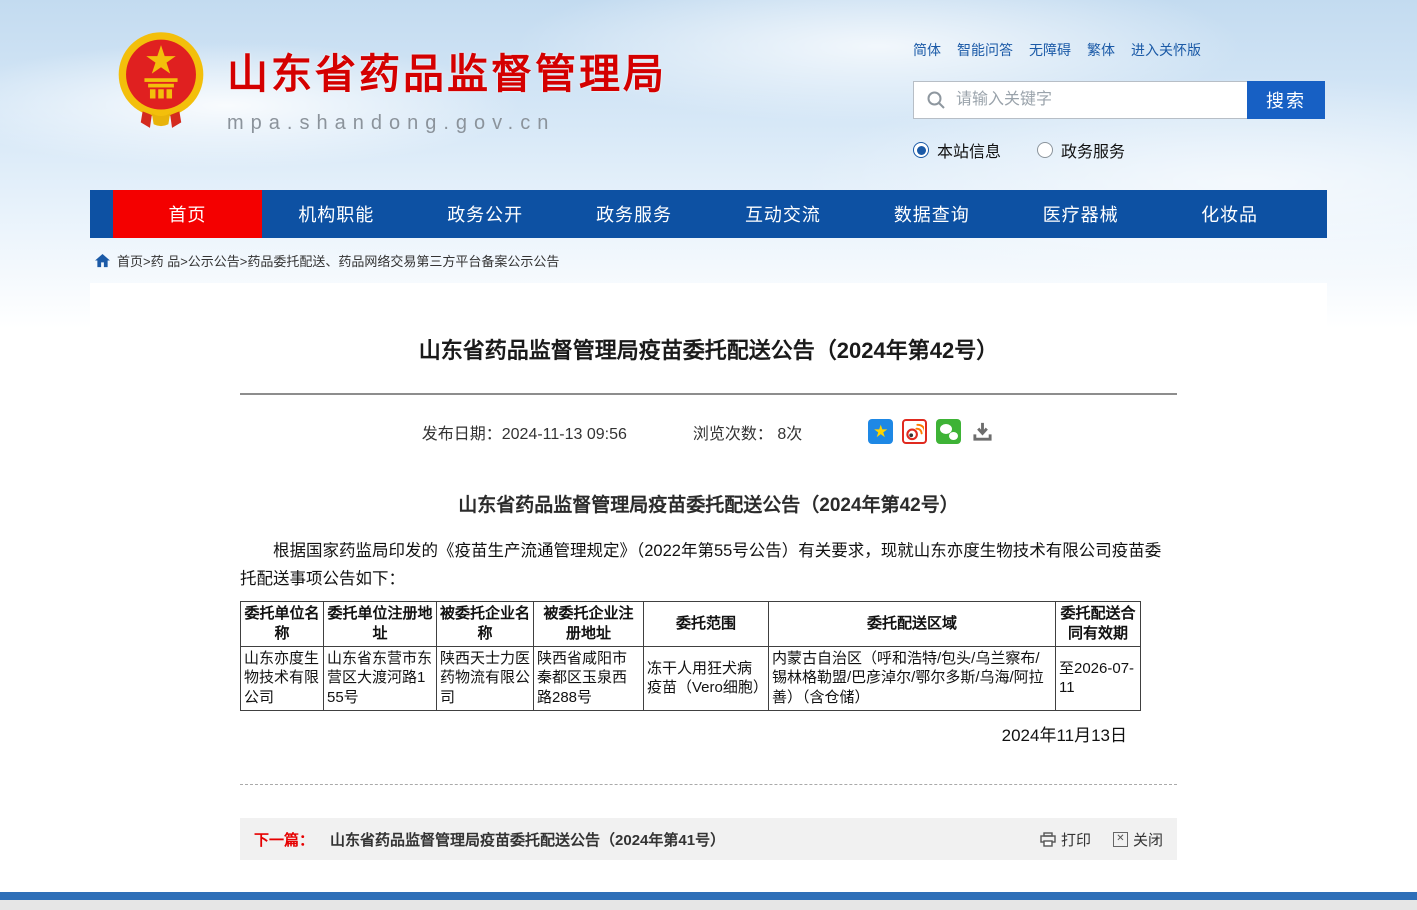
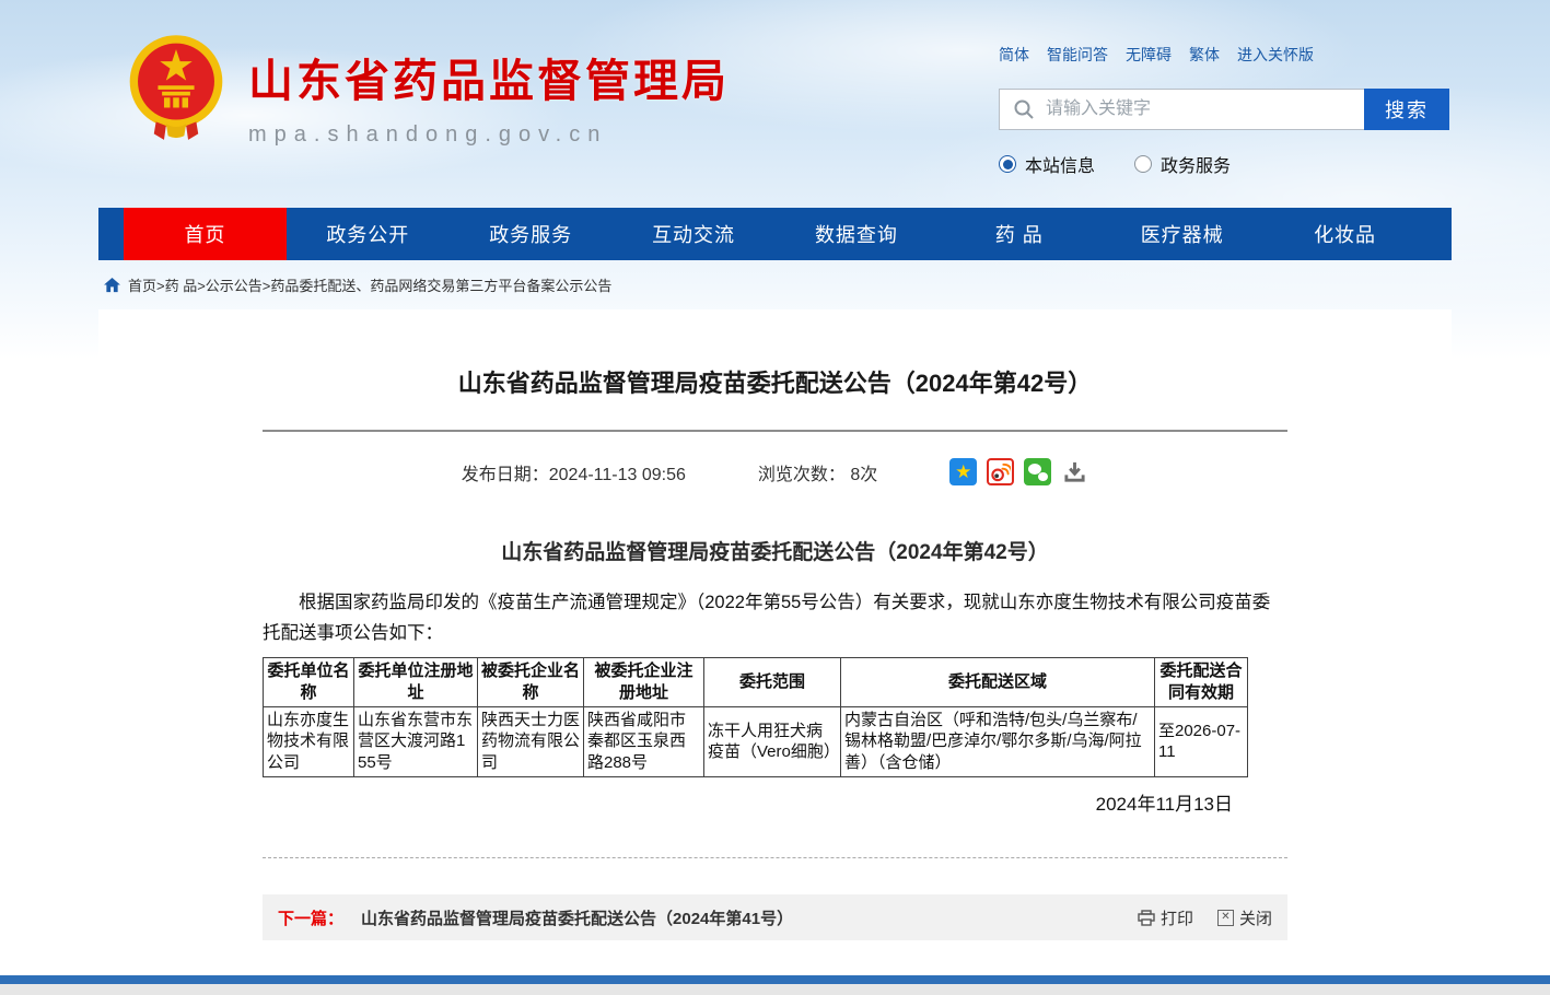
  山东省药品监督管理局
  mpa.shandong.gov.cn
  简体
  智能问答
  无障碍
  繁体
  进入关怀版
  请输入关键字
  搜索
  本站信息
  政务服务
  首页
- 机构职能
  政务公开
  政务服务
  互动交流
  数据查询
+ 药 品
  医疗器械
  化妆品
  首页>药 品>公示公告>药品委托配送、药品网络交易第三方平台备案公示公告
  山东省药品监督管理局疫苗委托配送公告（2024年第42号）
  发布日期：2024-11-13 09:56
  浏览次数： 8次
  ★
  山东省药品监督管理局疫苗委托配送公告（2024年第42号）
  根据国家药监局印发的《疫苗生产流通管理规定》（2022年第55号公告）有关要求，现就山东亦度生物技术有限公司疫苗委托配送事项公告如下：
  委托单位名称	委托单位注册地址	被委托企业名称	被委托企业注册地址	委托范围	委托配送区域	委托配送合同有效期
  山东亦度生物技术有限公司	山东省东营市东营区大渡河路155号	陕西天士力医药物流有限公司	陕西省咸阳市秦都区玉泉西路288号	冻干人用狂犬病疫苗（Vero细胞）	内蒙古自治区（呼和浩特/包头/乌兰察布/锡林格勒盟/巴彦淖尔/鄂尔多斯/乌海/阿拉善）（含仓储）	至2026-07-11
  2024年11月13日
  下一篇：
  山东省药品监督管理局疫苗委托配送公告（2024年第41号）
  打印
  ✕
  关闭
